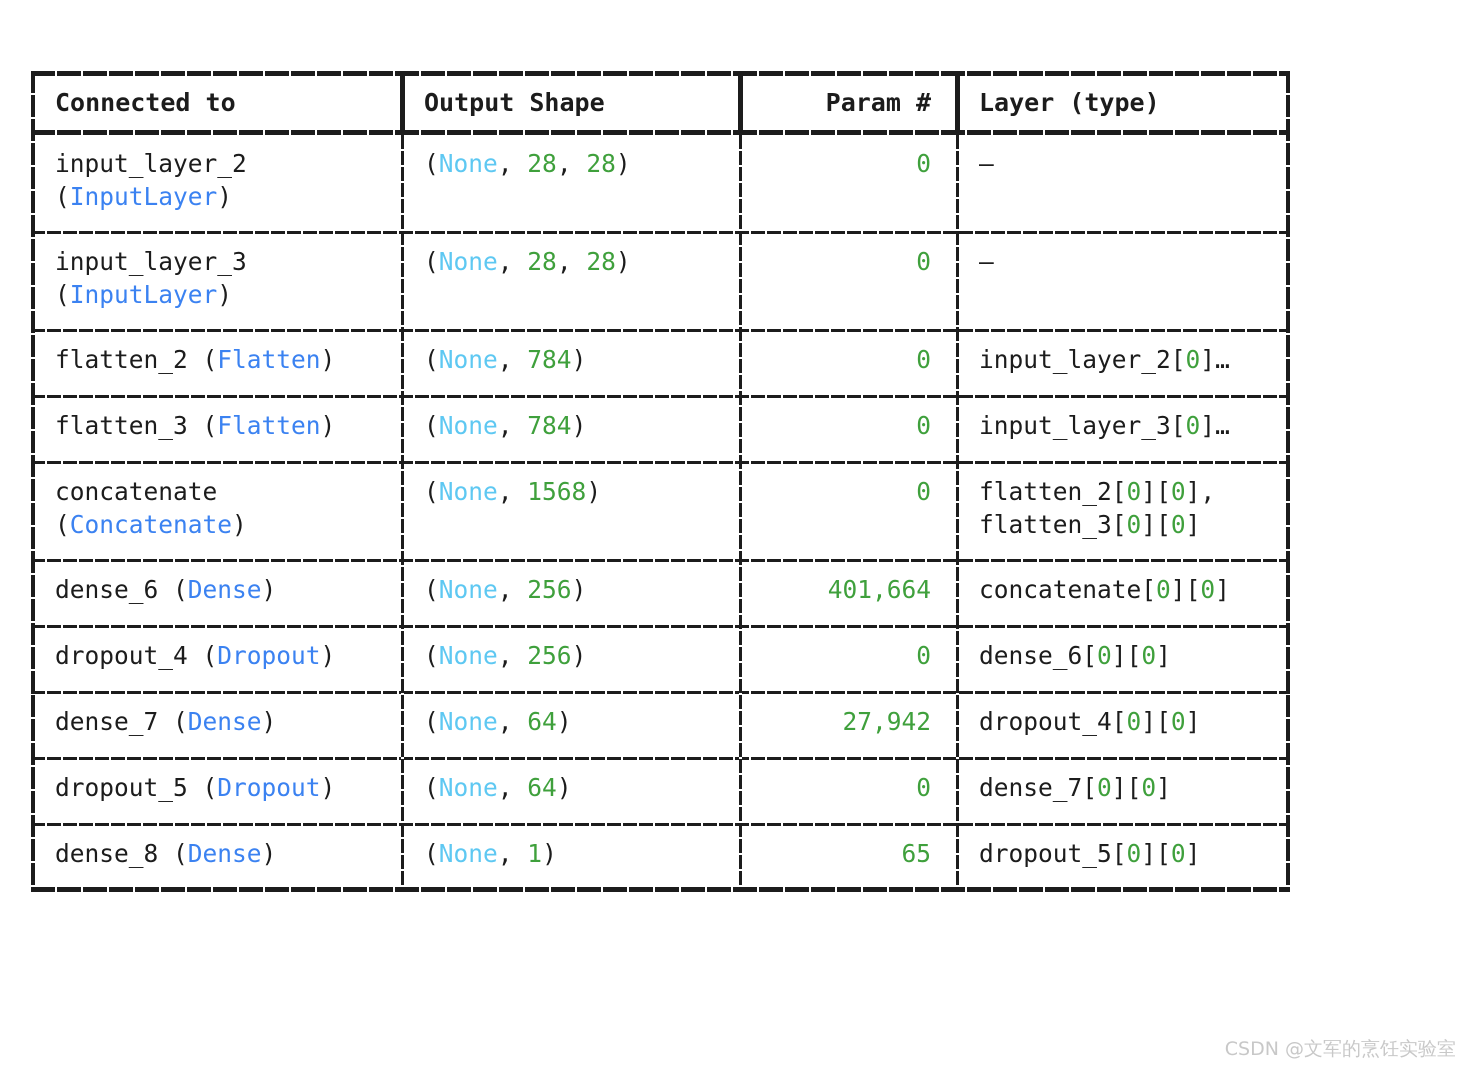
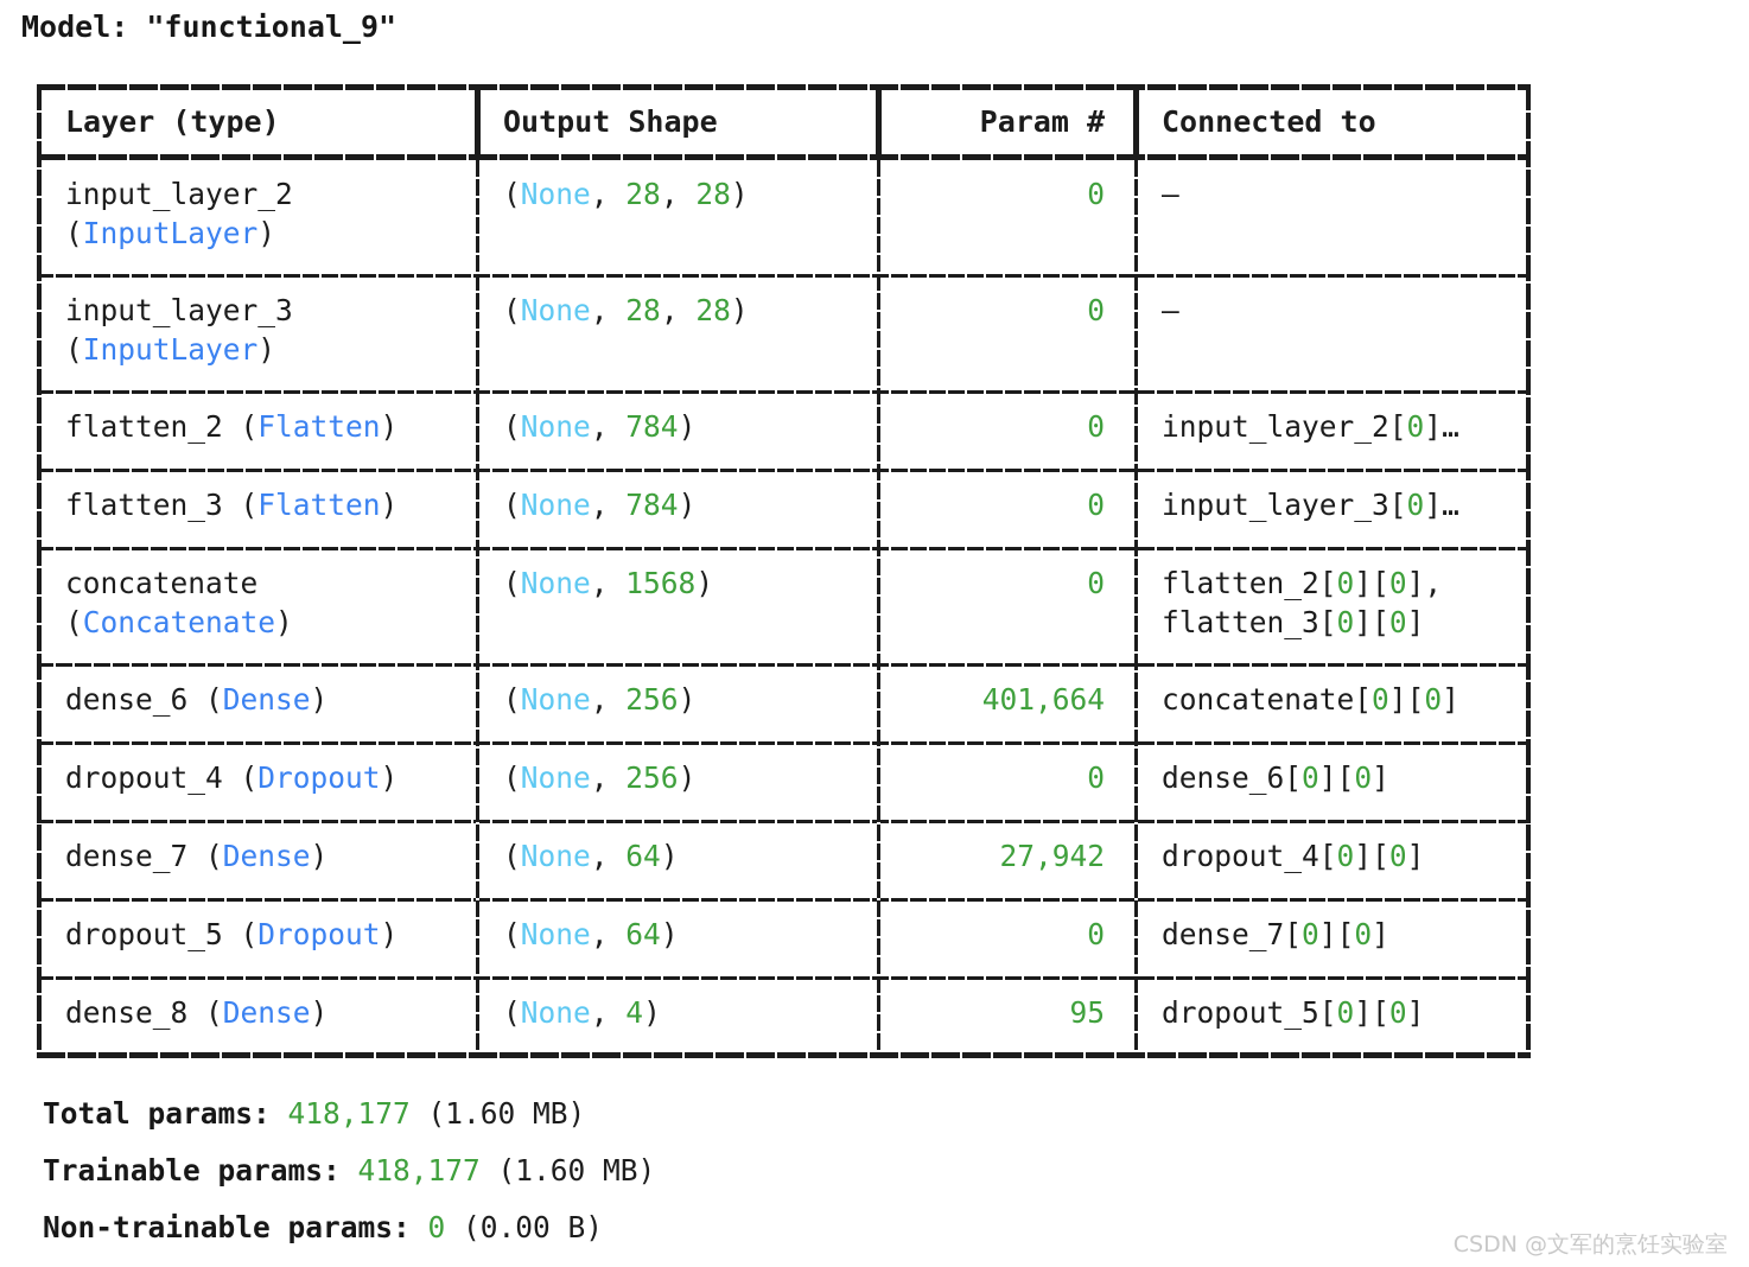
+ Model: "functional_9"
- Connected to
+ Layer (type)
  Output Shape
  Param #
- Layer (type)
+ Connected to
  input_layer_2
  (InputLayer)
  (None, 28, 28)
  0
  —
  input_layer_3
  (InputLayer)
  (None, 28, 28)
  0
  —
  flatten_2 (Flatten)
  (None, 784)
  0
  input_layer_2[0]…
  flatten_3 (Flatten)
  (None, 784)
  0
  input_layer_3[0]…
  concatenate
  (Concatenate)
  (None, 1568)
  0
  flatten_2[0][0], flatten_3[0][0]
  dense_6 (Dense)
  (None, 256)
  401,664
  concatenate[0][0]
  dropout_4 (Dropout)
  (None, 256)
  0
  dense_6[0][0]
  dense_7 (Dense)
  (None, 64)
  27,942
  dropout_4[0][0]
  dropout_5 (Dropout)
  (None, 64)
  0
  dense_7[0][0]
  dense_8 (Dense)
- (None, 1)
+ (None, 4)
- 65
+ 95
  dropout_5[0][0]
+ Total params: 418,177 (1.60 MB)
+ Trainable params: 418,177 (1.60 MB)
+ Non-trainable params: 0 (0.00 B)
  CSDN @文军的烹饪实验室
